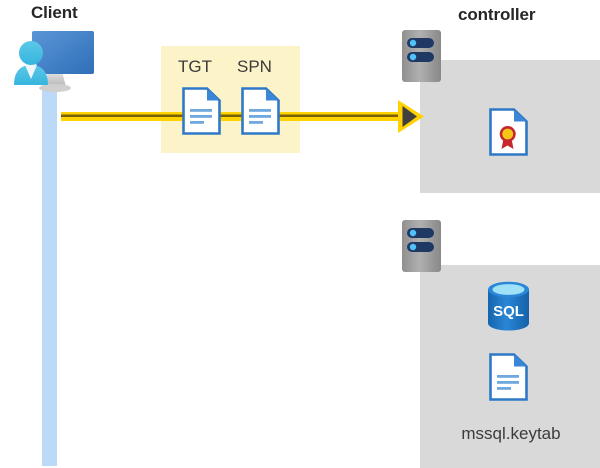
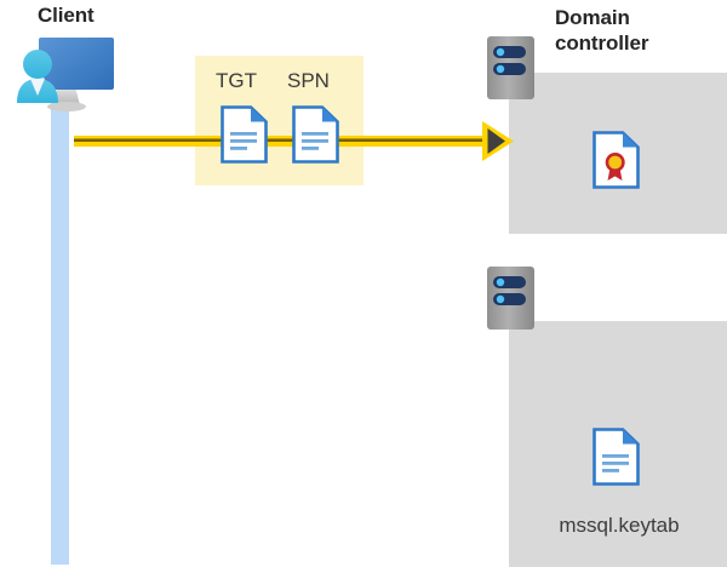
  Client
  TGT
  SPN
+ Domain
  controller
- SQL
  mssql.keytab
